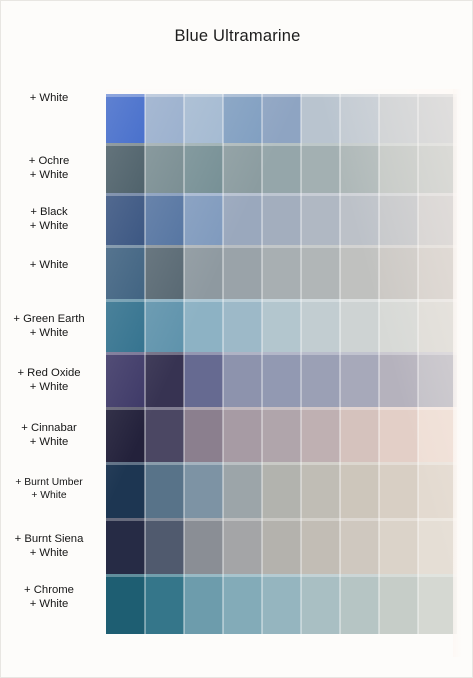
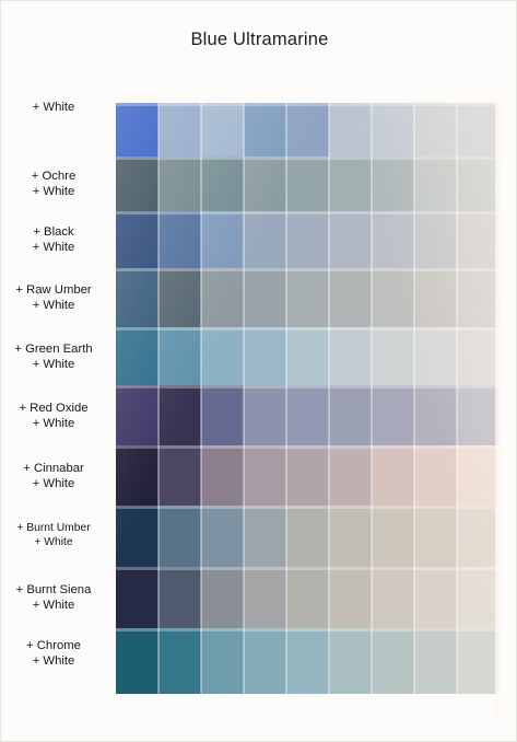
  Blue Ultramarine
  + White
  + Ochre
  + White
  + Black
  + White
+ + Raw Umber
  + White
  + Green Earth
  + White
  + Red Oxide
  + White
  + Cinnabar
  + White
  + Burnt Umber
  + White
  + Burnt Siena
  + White
  + Chrome
  + White
